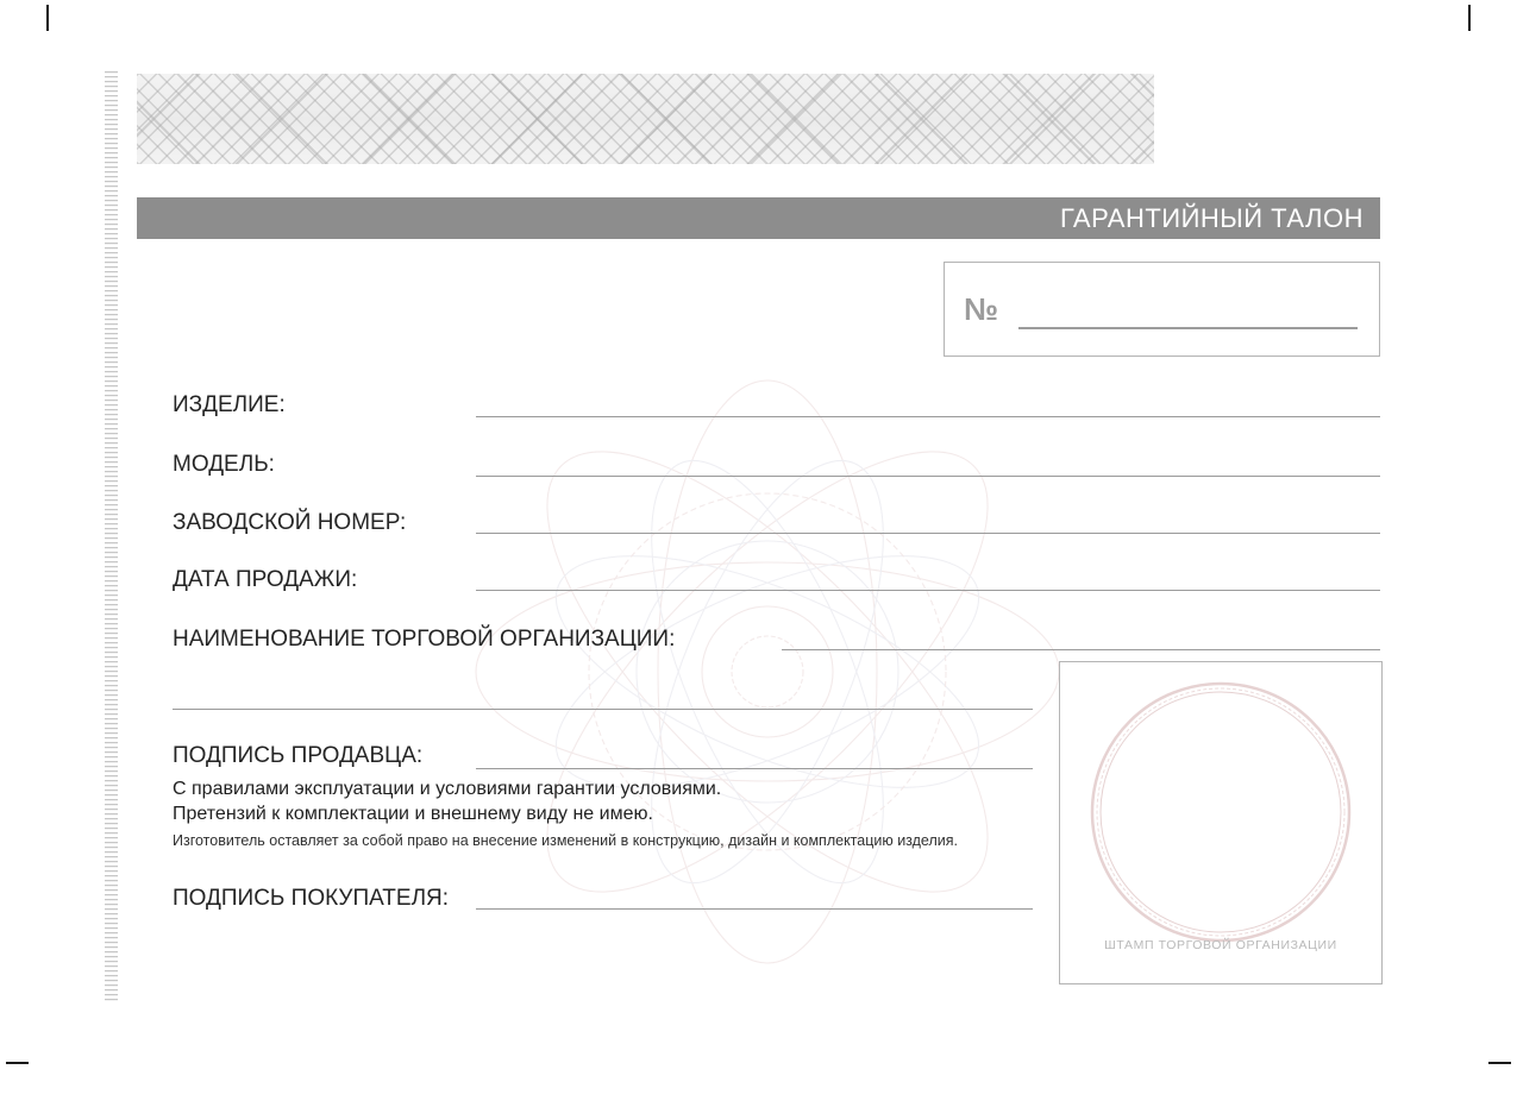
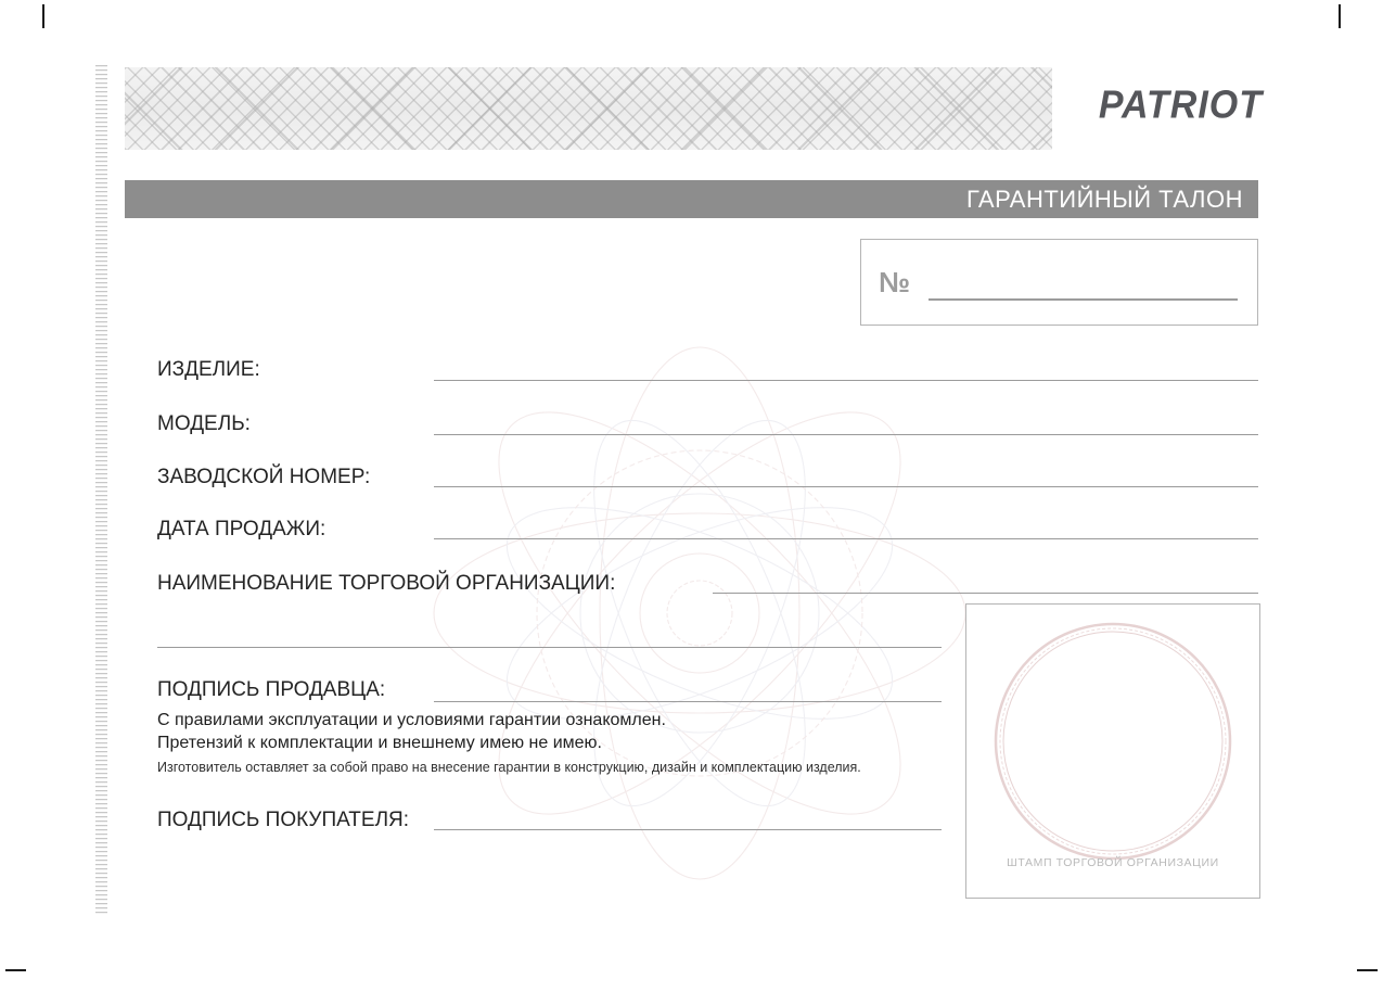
+ PATRIOT
  ГАРАНТИЙНЫЙ ТАЛОН
  №
  ИЗДЕЛИЕ:
  МОДЕЛЬ:
  ЗАВОДСКОЙ НОМЕР:
  ДАТА ПРОДАЖИ:
  НАИМЕНОВАНИЕ ТОРГОВОЙ ОРГАНИЗАЦИИ:
  ПОДПИСЬ ПРОДАВЦА:
- С правилами эксплуатации и условиями гарантии условиями.
+ С правилами эксплуатации и условиями гарантии ознакомлен.
- Претензий к комплектации и внешнему виду не имею.
+ Претензий к комплектации и внешнему имею не имею.
- Изготовитель оставляет за собой право на внесение изменений в конструкцию, дизайн и комплектацию изделия.
+ Изготовитель оставляет за собой право на внесение гарантии в конструкцию, дизайн и комплектацию изделия.
  ПОДПИСЬ ПОКУПАТЕЛЯ:
  ШТАМП ТОРГОВОЙ ОРГАНИЗАЦИИ
